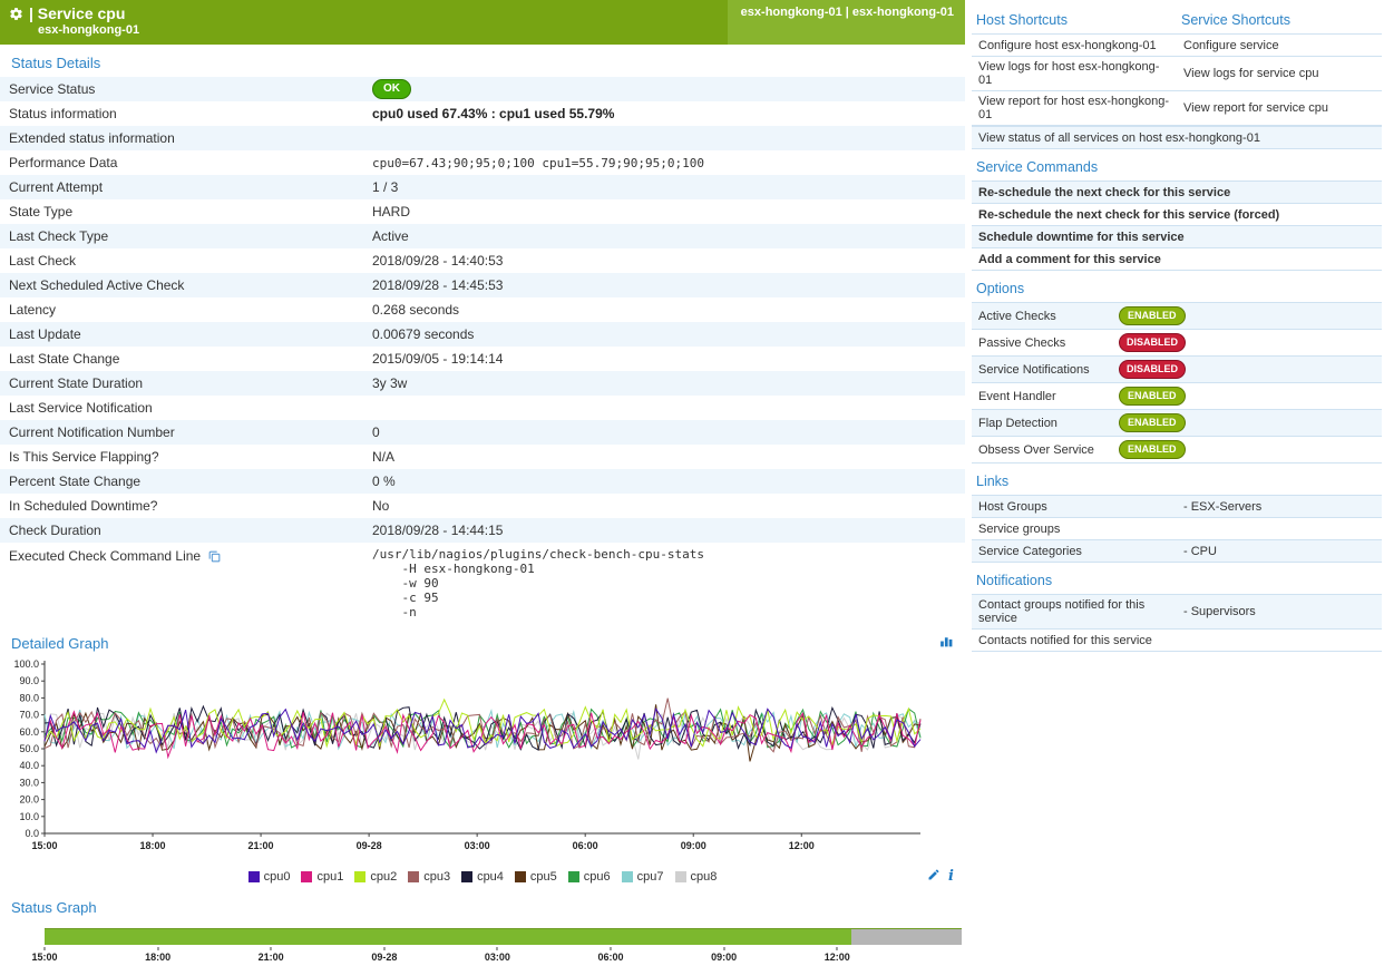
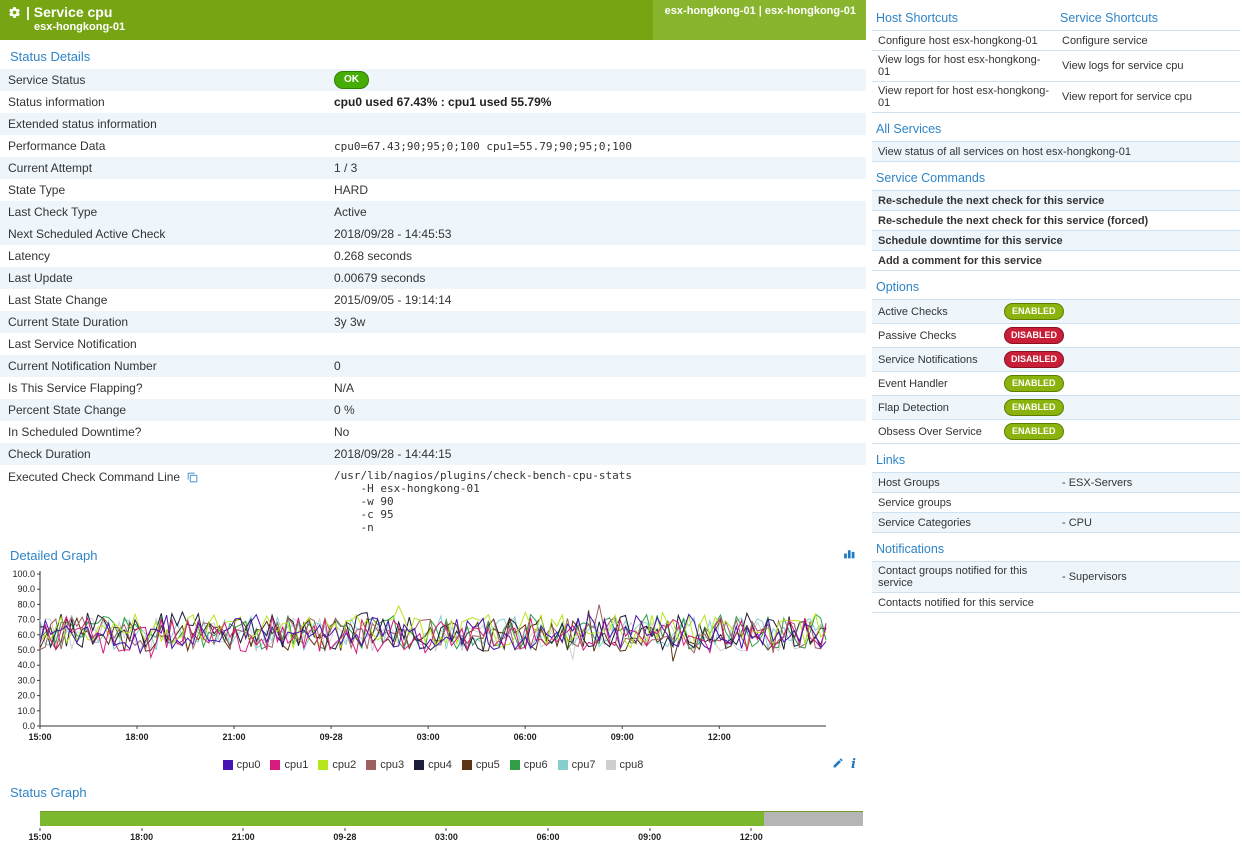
  | Service cpu
  esx-hongkong-01
  esx-hongkong-01 | esx-hongkong-01
  Status Details
  Service Status
  OK
  Status information
  cpu0 used 67.43% : cpu1 used 55.79%
  Extended status information
  Performance Data
  cpu0=67.43;90;95;0;100 cpu1=55.79;90;95;0;100
  Current Attempt
  1 / 3
  State Type
  HARD
  Last Check Type
  Active
- Last Check
- 2018/09/28 - 14:40:53
  Next Scheduled Active Check
  2018/09/28 - 14:45:53
  Latency
  0.268 seconds
  Last Update
  0.00679 seconds
  Last State Change
  2015/09/05 - 19:14:14
  Current State Duration
  3y 3w
  Last Service Notification
  Current Notification Number
  0
  Is This Service Flapping?
  N/A
  Percent State Change
  0 %
  In Scheduled Downtime?
  No
  Check Duration
  2018/09/28 - 14:44:15
  Executed Check Command Line
  /usr/lib/nagios/plugins/check-bench-cpu-stats
  -H esx-hongkong-01
  -w 90
  -c 95
  -n
  Detailed Graph
  0.0
  10.0
  20.0
  30.0
  40.0
  50.0
  60.0
  70.0
  80.0
  90.0
  100.0
  15:00
  18:00
  21:00
  09-28
  03:00
  06:00
  09:00
  12:00
  cpu0
  cpu1
  cpu2
  cpu3
  cpu4
  cpu5
  cpu6
  cpu7
  cpu8
  i
  Status Graph
  15:00
  18:00
  21:00
  09-28
  03:00
  06:00
  09:00
  12:00
  Host Shortcuts
  Service Shortcuts
  Configure host esx-hongkong-01
  Configure service
  View logs for host esx-hongkong-01
  View logs for service cpu
  View report for host esx-hongkong-01
  View report for service cpu
+ All Services
  View status of all services on host esx-hongkong-01
  Service Commands
  Re-schedule the next check for this service
  Re-schedule the next check for this service (forced)
  Schedule downtime for this service
  Add a comment for this service
  Options
  Active Checks
  ENABLED
  Passive Checks
  DISABLED
  Service Notifications
  DISABLED
  Event Handler
  ENABLED
  Flap Detection
  ENABLED
  Obsess Over Service
  ENABLED
  Links
  Host Groups
  - ESX-Servers
  Service groups
  Service Categories
  - CPU
  Notifications
  Contact groups notified for this service
  - Supervisors
  Contacts notified for this service
